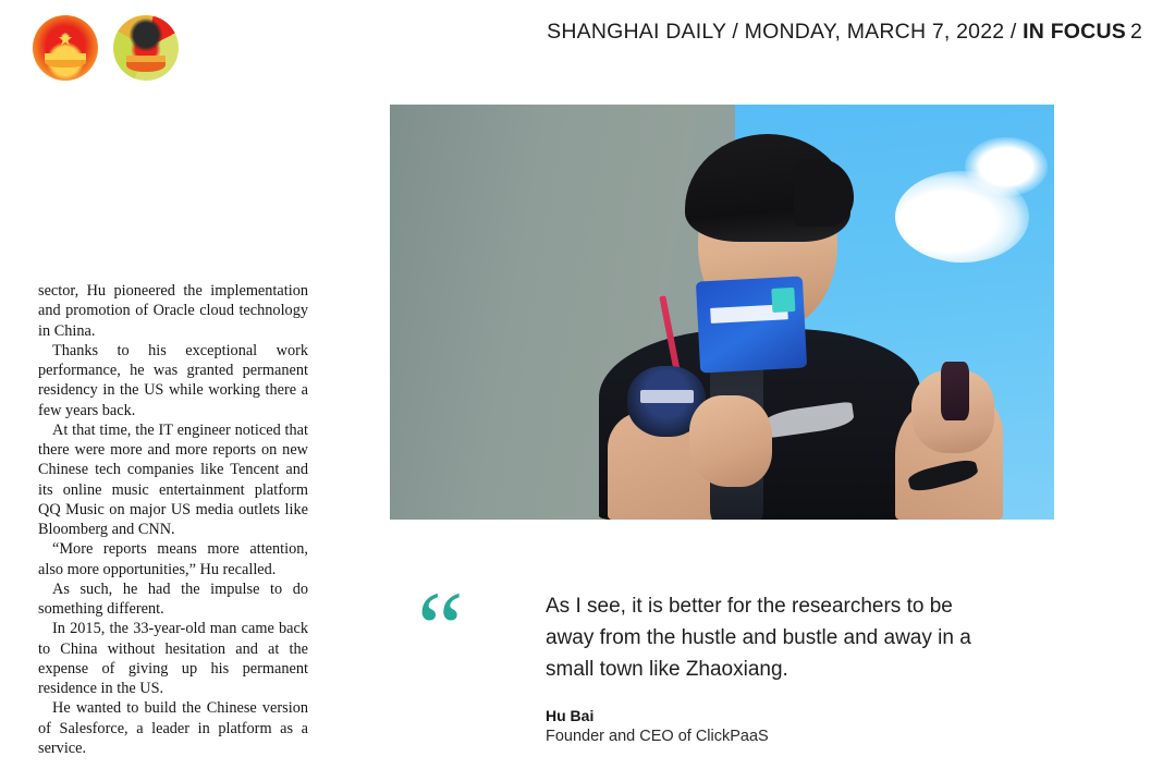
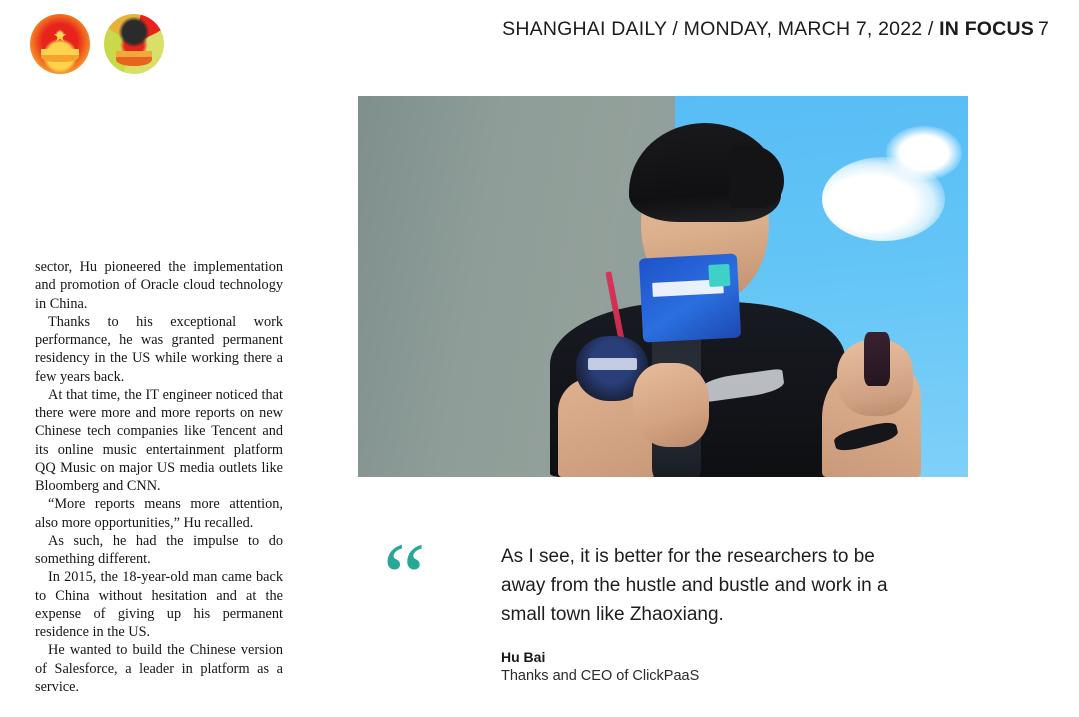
- SHANGHAI DAILY / MONDAY, MARCH 7, 2022 / IN FOCUS 2
+ SHANGHAI DAILY / MONDAY, MARCH 7, 2022 / IN FOCUS 7
  sector, Hu pioneered the implementation and promotion of Oracle cloud technology in China.
  Thanks to his exceptional work performance, he was granted permanent residency in the US while working there a few years back.
  At that time, the IT engineer noticed that there were more and more reports on new Chinese tech companies like Tencent and its online music entertainment platform QQ Music on major US media outlets like Bloomberg and CNN.
  “More reports means more attention, also more opportunities,” Hu recalled.
  As such, he had the impulse to do something different.
- In 2015, the 33-year-old man came back to China without hesitation and at the expense of giving up his permanent residence in the US.
+ In 2015, the 18-year-old man came back to China without hesitation and at the expense of giving up his permanent residence in the US.
  He wanted to build the Chinese version of Salesforce, a leader in platform as a service.
  “
- As I see, it is better for the researchers to be away from the hustle and bustle and away in a small town like Zhaoxiang.
+ As I see, it is better for the researchers to be away from the hustle and bustle and work in a small town like Zhaoxiang.
  Hu Bai
- Founder and CEO of ClickPaaS
+ Thanks and CEO of ClickPaaS
